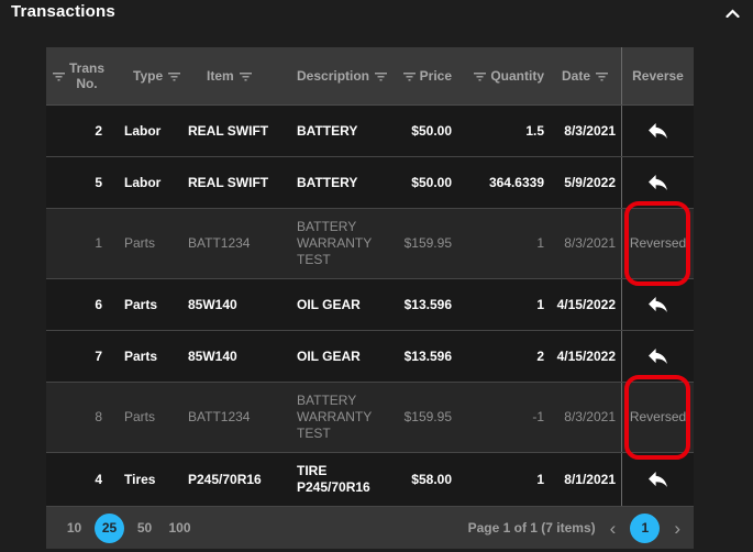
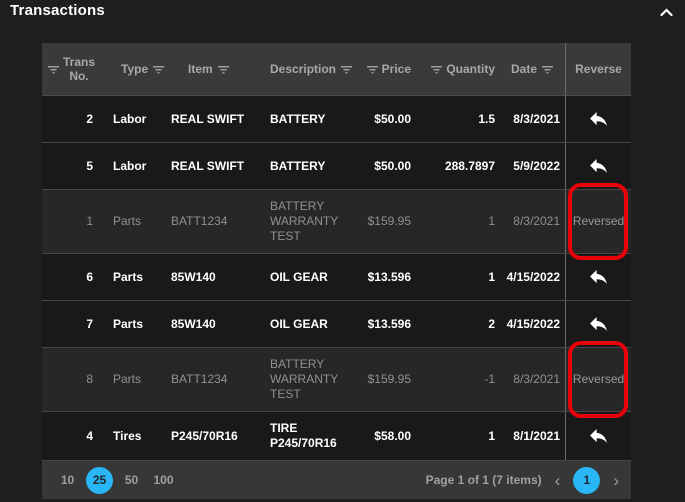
  Transactions
  Trans No.
  Type
  Item
  Description
  Price
  Quantity
  Date
  Reverse
  2
  Labor
  REAL SWIFT
  BATTERY
  $50.00
  1.5
  8/3/2021
  5
  Labor
  REAL SWIFT
  BATTERY
  $50.00
- 364.6339
+ 288.7897
  5/9/2022
  1
  Parts
  BATT1234
  BATTERY WARRANTY TEST
  $159.95
  1
  8/3/2021
  Reversed
  6
  Parts
  85W140
  OIL GEAR
  $13.596
  1
  4/15/2022
  7
  Parts
  85W140
  OIL GEAR
  $13.596
  2
  4/15/2022
  8
  Parts
  BATT1234
  BATTERY WARRANTY TEST
  $159.95
  -1
  8/3/2021
  Reversed
  4
  Tires
  P245/70R16
  TIRE P245/70R16
  $58.00
  1
  8/1/2021
  10
  25
  50
  100
  Page 1 of 1 (7 items)
  ‹
  1
  ›
